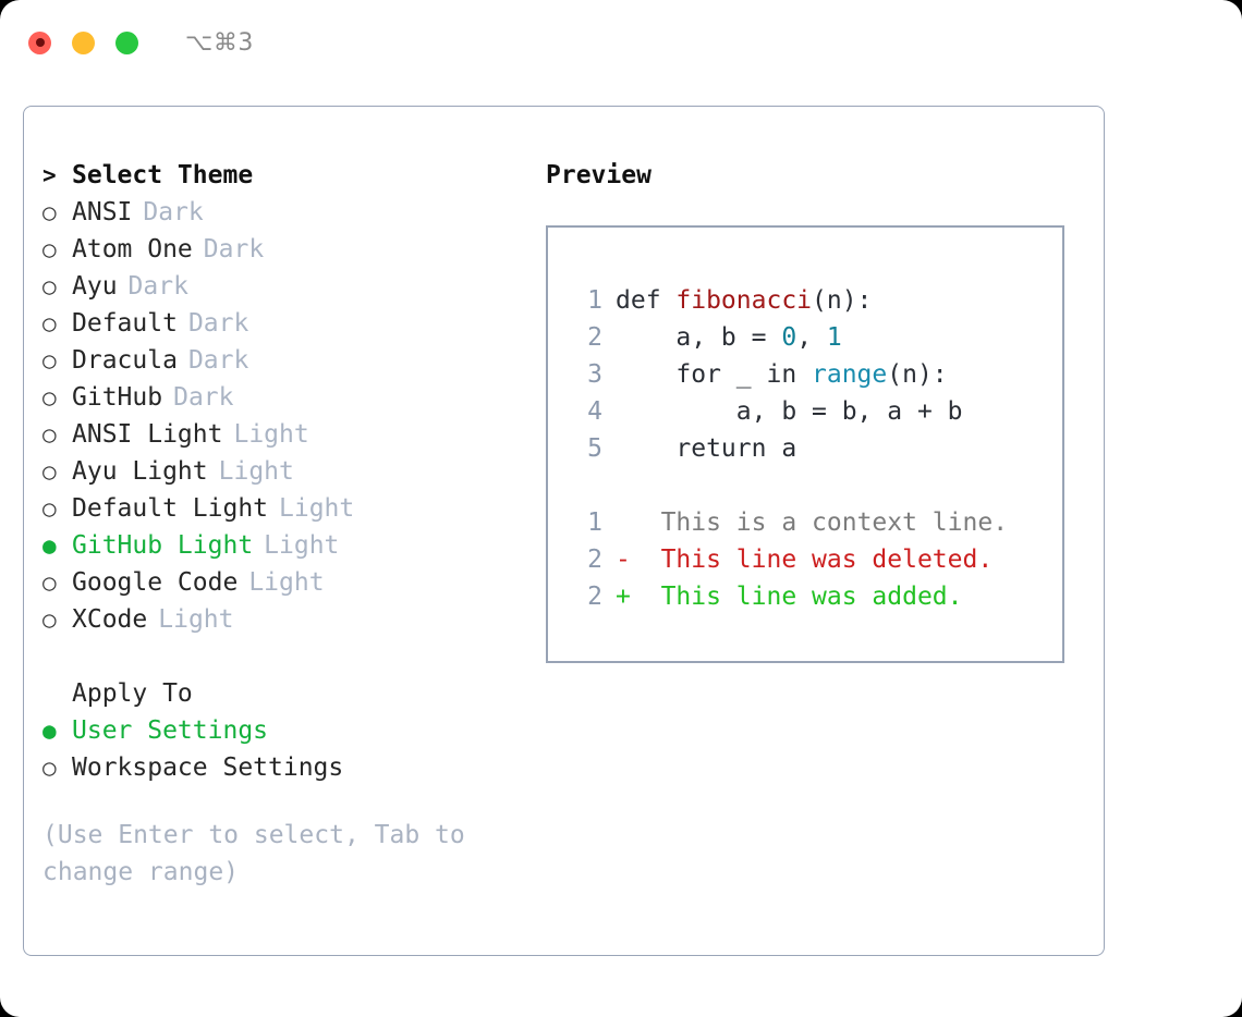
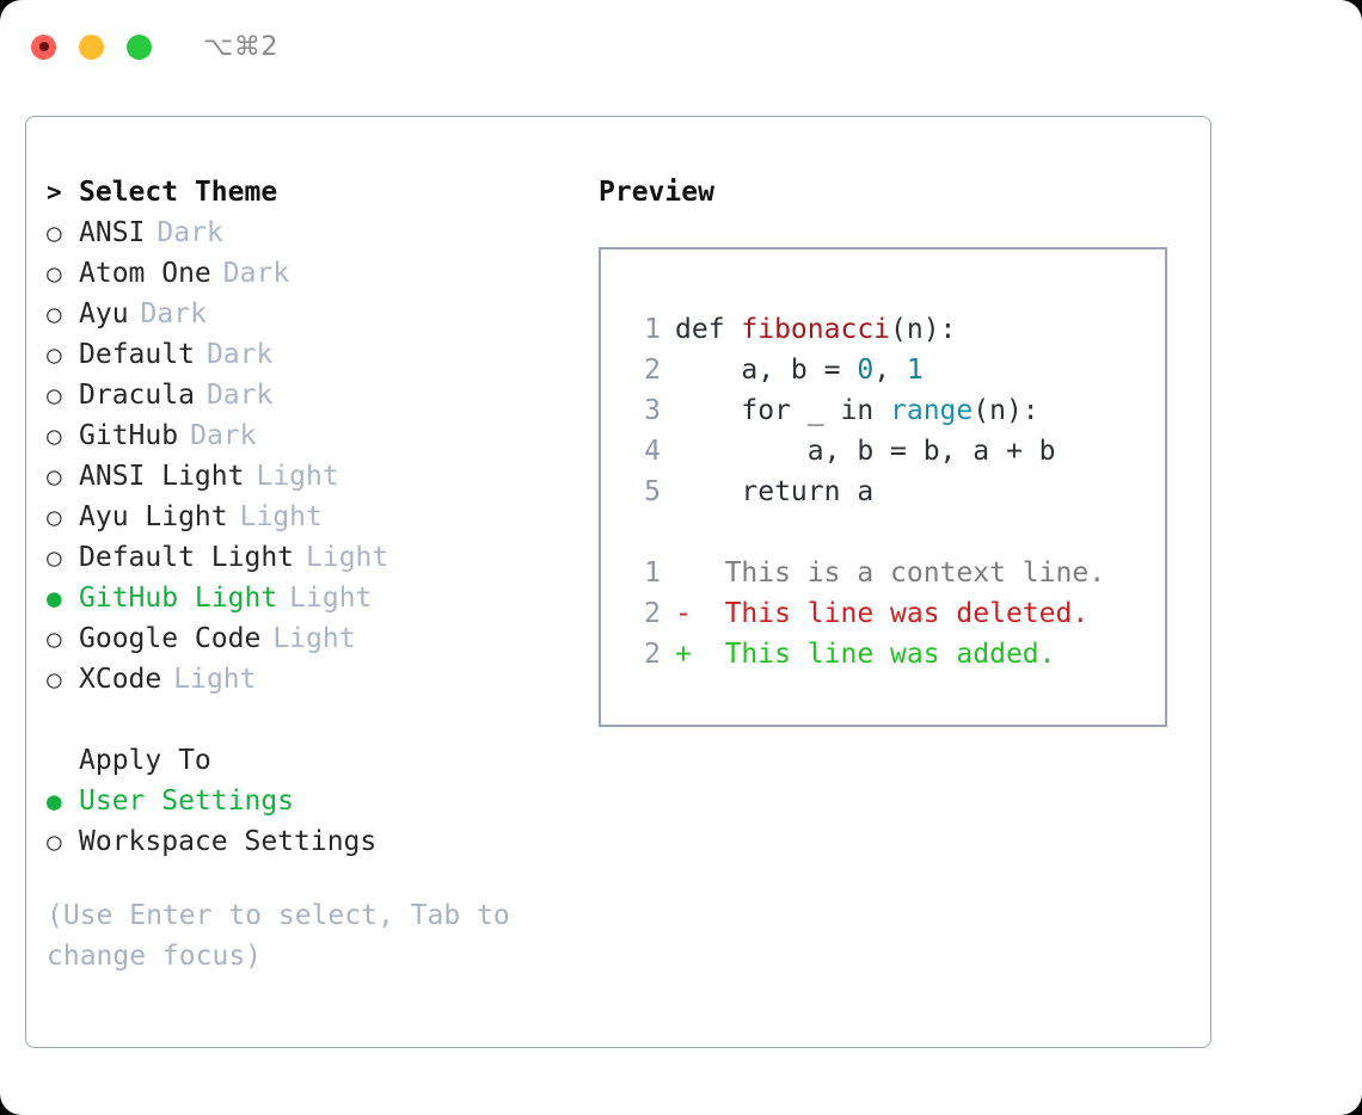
- ⌥⌘3
+ ⌥⌘2
  >
  Select Theme
  ○
  ANSI
  Dark
  ○
  Atom One
  Dark
  ○
  Ayu
  Dark
  ○
  Default
  Dark
  ○
  Dracula
  Dark
  ○
  GitHub
  Dark
  ○
  ANSI Light
  Light
  ○
  Ayu Light
  Light
  ○
  Default Light
  Light
  ●
  GitHub Light
  Light
  ○
  Google Code
  Light
  ○
  XCode
  Light
  Apply To
  ●
  User Settings
  ○
  Workspace Settings
- (Use Enter to select, Tab to change range)
+ (Use Enter to select, Tab to change focus)
  Preview
  1
  def
  fibonacci
  (n):
  2
  a, b =
  0
  ,
  1
  3
  for _ in
  range
  (n):
  4
  a, b = b, a + b
  5
  return a
  1
  This is a context line.
  2
  -
  This line was deleted.
  2
  +
  This line was added.
